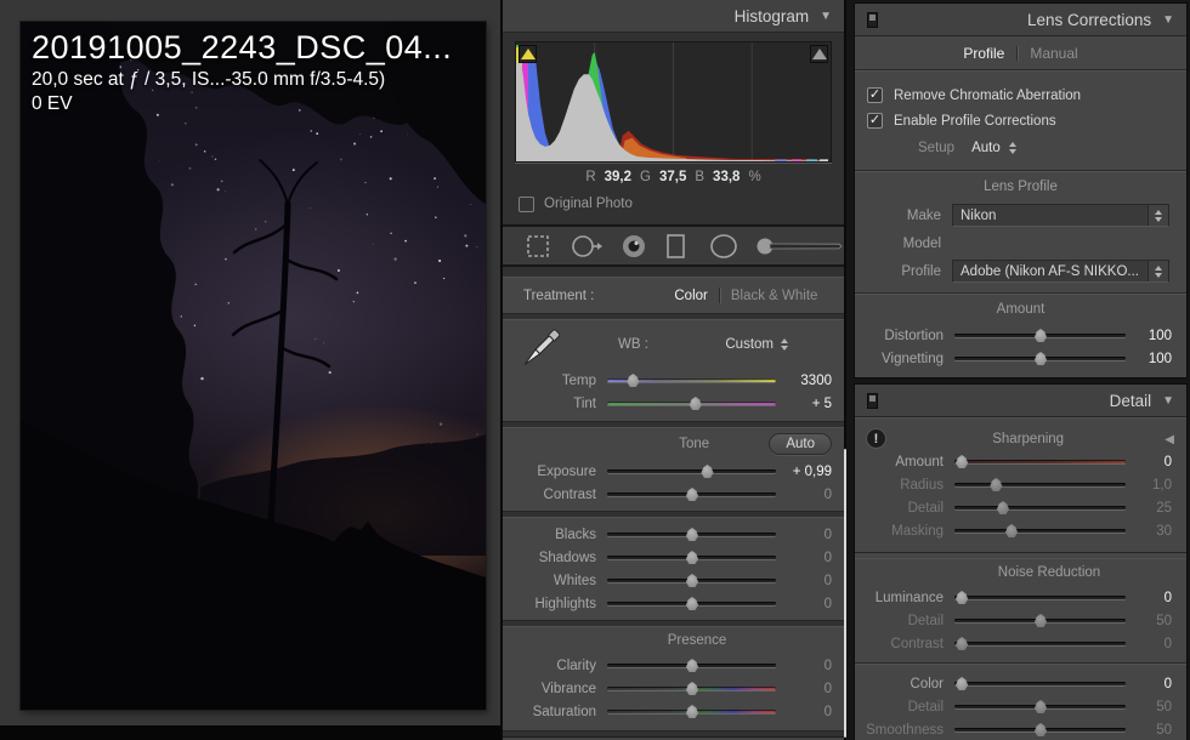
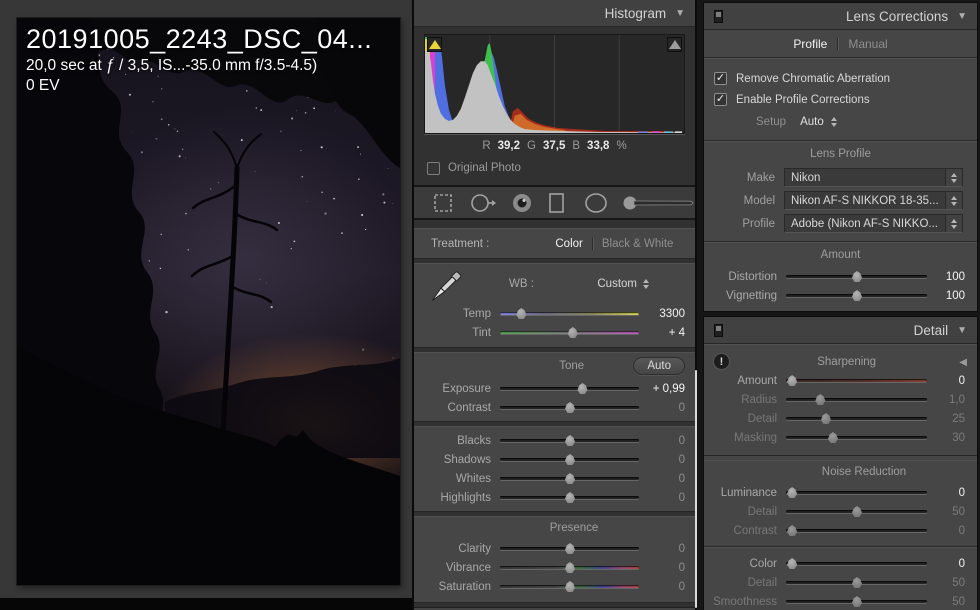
  20191005_2243_DSC_04...
  20,0 sec at ƒ / 3,5, IS...-35.0 mm f/3.5-4.5)
  0 EV
  Histogram
  ▼
  R
  39,2
  G
  37,5
  B
  33,8
  %
  Original Photo
  Treatment :
  Color
  Black & White
  WB :
  Custom
  Temp
  3300
  Tint
- + 5
+ + 4
  Tone
  Auto
  Exposure
  + 0,99
  Contrast
  0
  Blacks
  0
  Shadows
  0
  Whites
  0
  Highlights
  0
  Presence
  Clarity
  0
  Vibrance
  0
  Saturation
  0
  Lens Corrections
  ▼
  Profile
  Manual
  ✓
  Remove Chromatic Aberration
  ✓
  Enable Profile Corrections
  Setup
  Auto
  Lens Profile
  Make
  Nikon
  Model
+ Nikon AF-S NIKKOR 18-35...
  Profile
  Adobe (Nikon AF-S NIKKO...
  Amount
  Distortion
  100
  Vignetting
  100
  Detail
  ▼
  !
  Sharpening
  ◀
  Amount
  0
  Radius
  1,0
  Detail
  25
  Masking
  30
  Noise Reduction
  Luminance
  0
  Detail
  50
  Contrast
  0
  Color
  0
  Detail
  50
  Smoothness
  50
